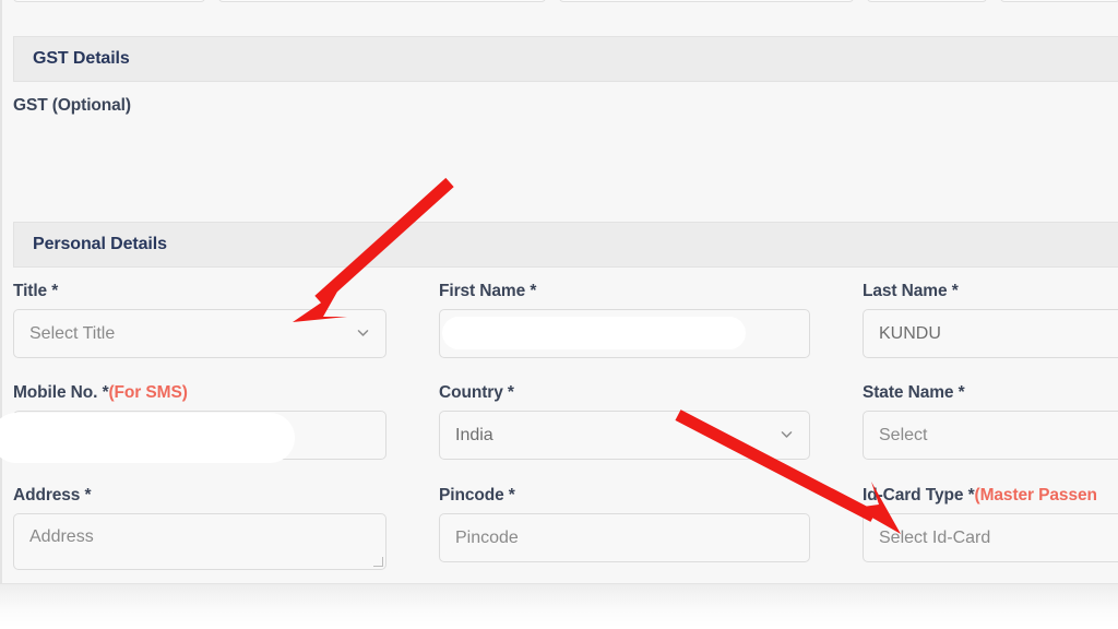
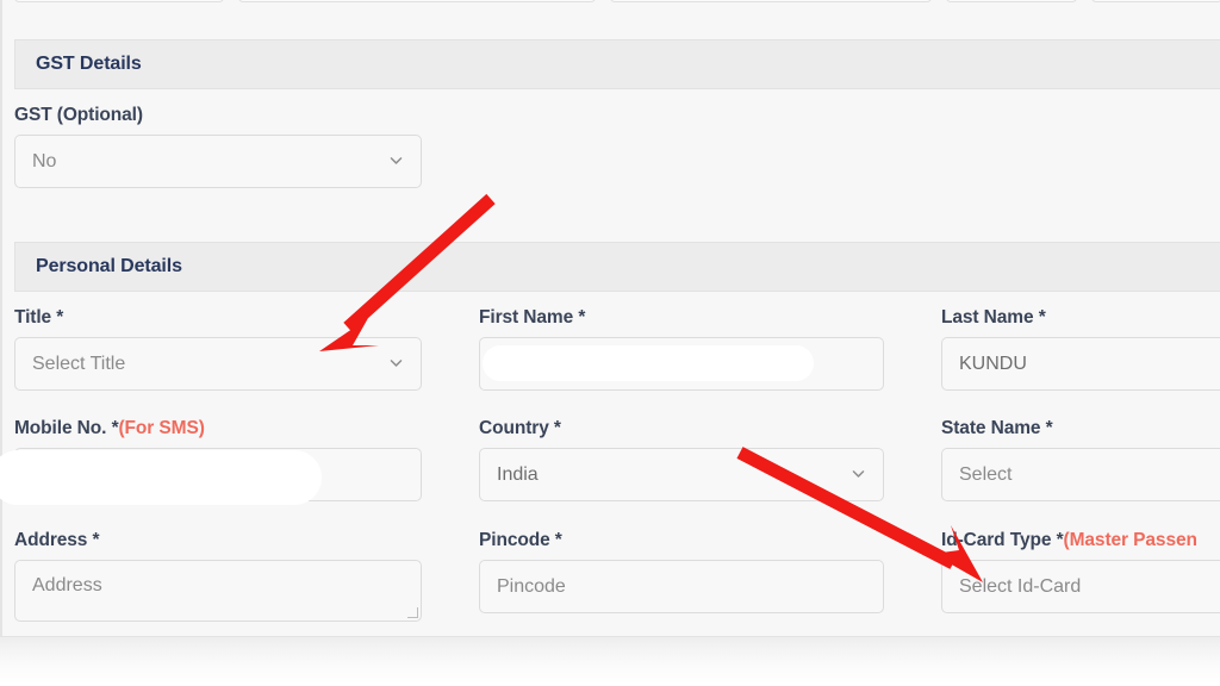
  GST Details
  GST (Optional)
+ No
  Personal Details
  Title *
  Select Title
  First Name *
  Last Name *
  KUNDU
  Mobile No. *(For SMS)
  Country *
  India
  State Name *
  Select
  Address *
  Address
  Pincode *
  Pincode
  Id-Card Type *(Master Passen
  Select Id-Card
